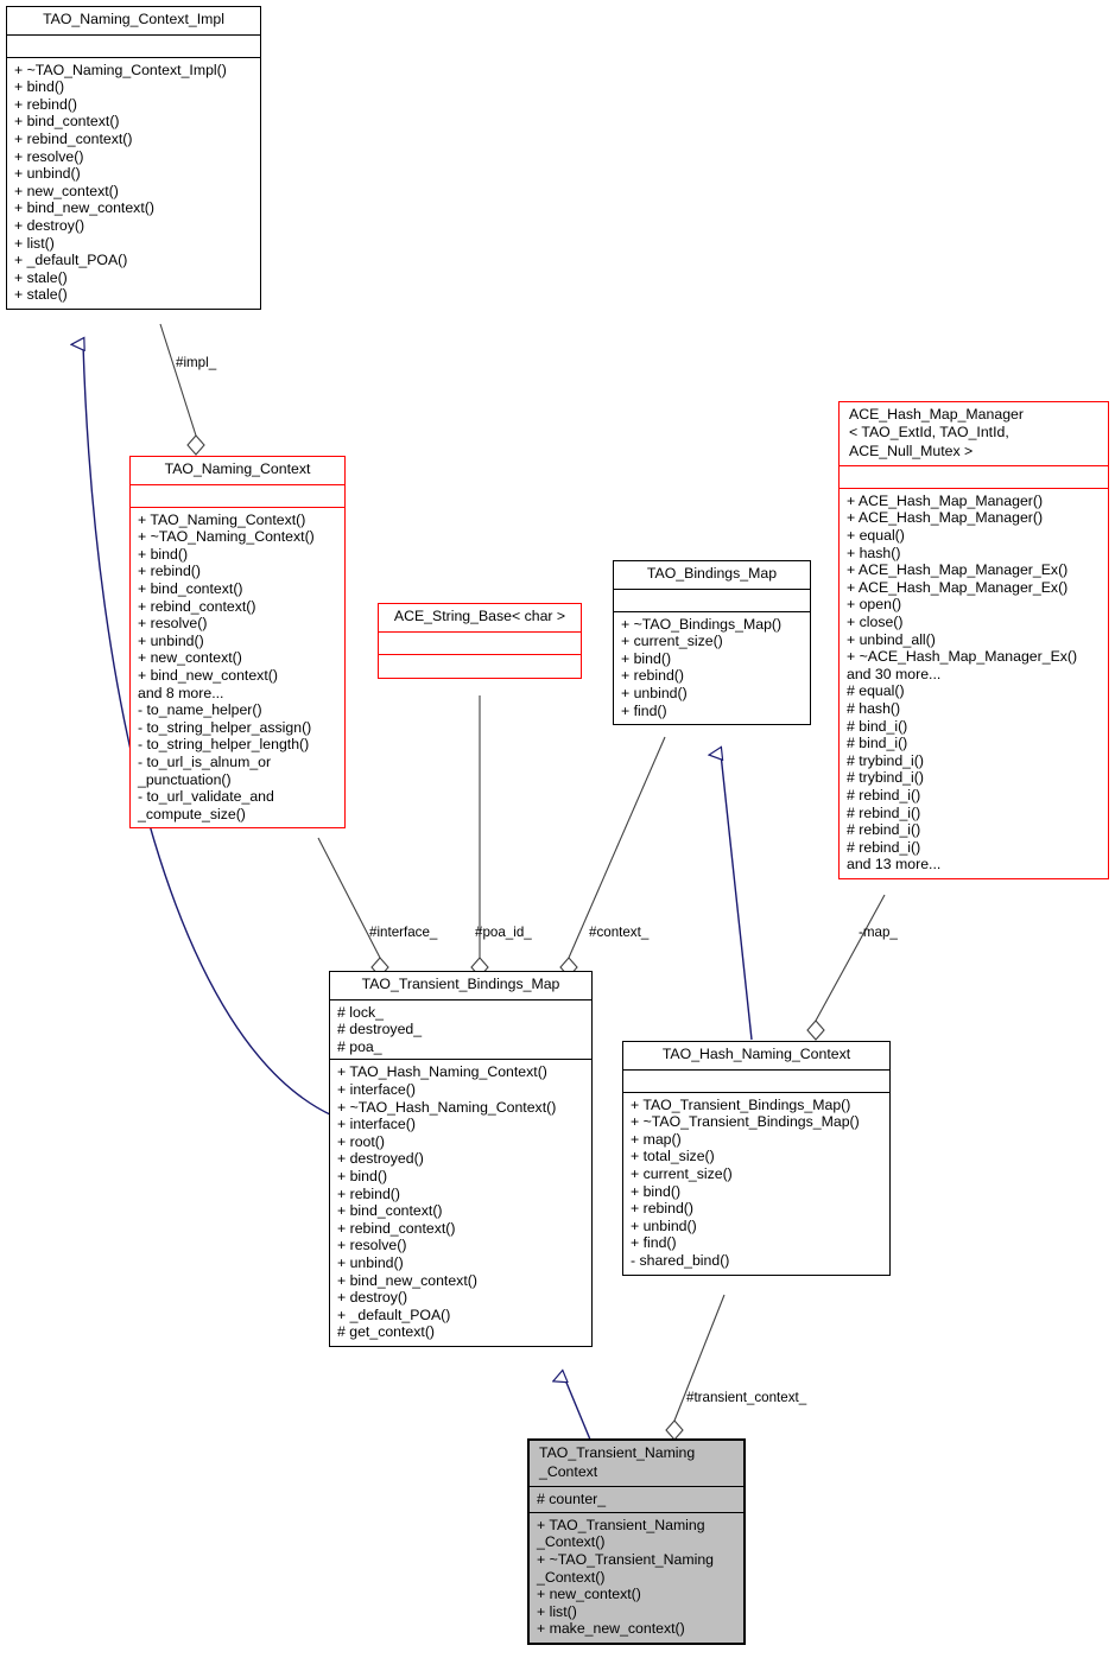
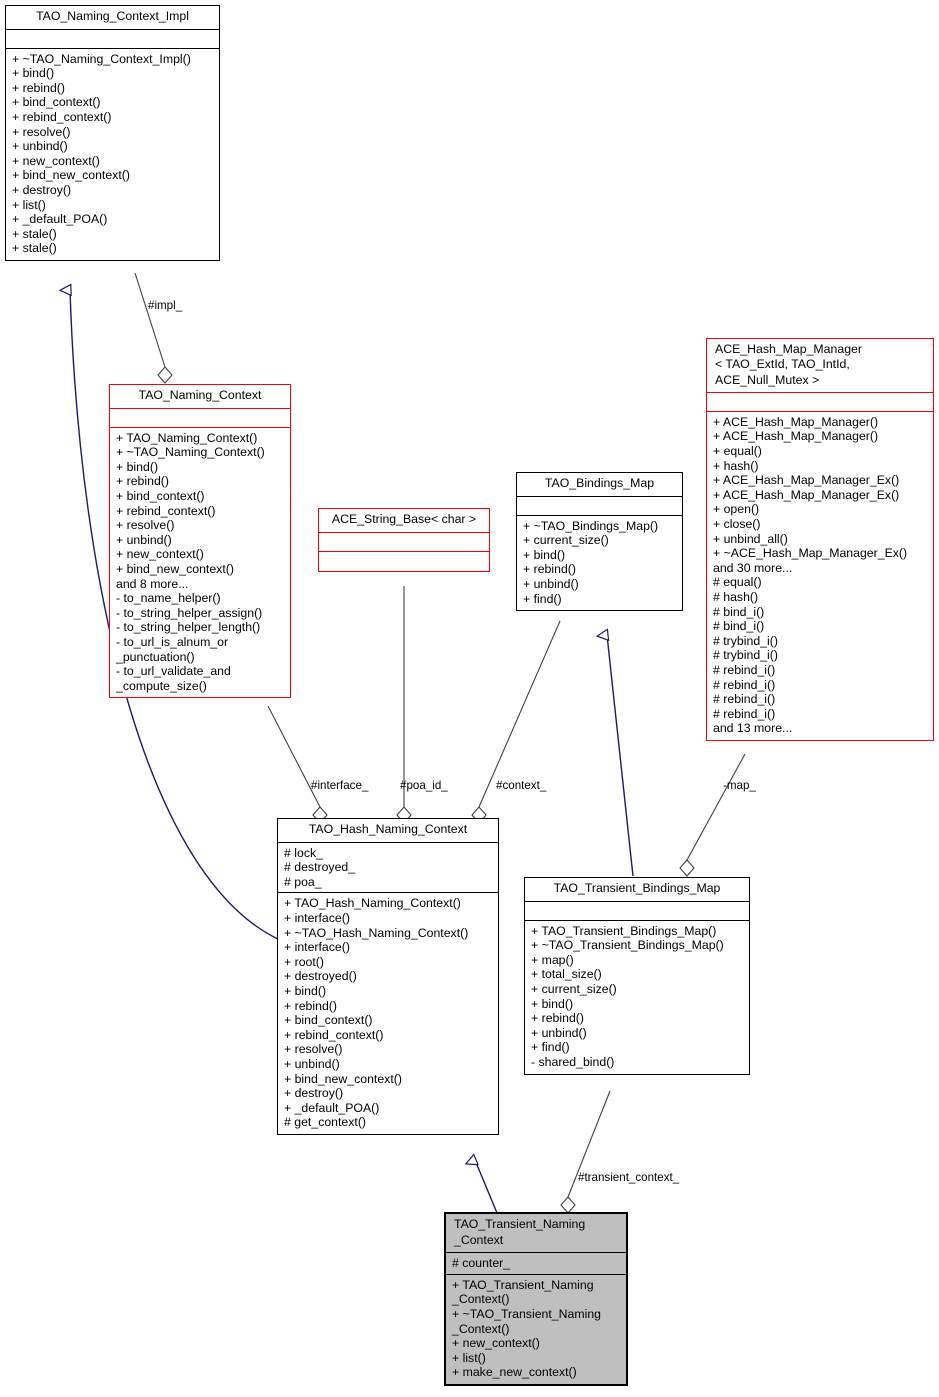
  TAO_Naming_Context_Impl
  + ~TAO_Naming_Context_Impl()
  + bind()
  + rebind()
  + bind_context()
  + rebind_context()
  + resolve()
  + unbind()
  + new_context()
  + bind_new_context()
  + destroy()
  + list()
  + _default_POA()
  + stale()
  + stale()
  TAO_Naming_Context
  + TAO_Naming_Context()
  + ~TAO_Naming_Context()
  + bind()
  + rebind()
  + bind_context()
  + rebind_context()
  + resolve()
  + unbind()
  + new_context()
  + bind_new_context()
  and 8 more...
  - to_name_helper()
  - to_string_helper_assign()
  - to_string_helper_length()
  - to_url_is_alnum_or
  _punctuation()
  - to_url_validate_and
  _compute_size()
  ACE_String_Base< char >
  TAO_Bindings_Map
  + ~TAO_Bindings_Map()
  + current_size()
  + bind()
  + rebind()
  + unbind()
  + find()
  ACE_Hash_Map_Manager
  < TAO_ExtId, TAO_IntId,
  ACE_Null_Mutex >
  + ACE_Hash_Map_Manager()
  + ACE_Hash_Map_Manager()
  + equal()
  + hash()
  + ACE_Hash_Map_Manager_Ex()
  + ACE_Hash_Map_Manager_Ex()
  + open()
  + close()
  + unbind_all()
  + ~ACE_Hash_Map_Manager_Ex()
  and 30 more...
  # equal()
  # hash()
  # bind_i()
  # bind_i()
  # trybind_i()
  # trybind_i()
  # rebind_i()
  # rebind_i()
  # rebind_i()
  # rebind_i()
  and 13 more...
- TAO_Transient_Bindings_Map
+ TAO_Hash_Naming_Context
  # lock_
  # destroyed_
  # poa_
  + TAO_Hash_Naming_Context()
  + interface()
  + ~TAO_Hash_Naming_Context()
  + interface()
  + root()
  + destroyed()
  + bind()
  + rebind()
  + bind_context()
  + rebind_context()
  + resolve()
  + unbind()
  + bind_new_context()
  + destroy()
  + _default_POA()
  # get_context()
- TAO_Hash_Naming_Context
+ TAO_Transient_Bindings_Map
  + TAO_Transient_Bindings_Map()
  + ~TAO_Transient_Bindings_Map()
  + map()
  + total_size()
  + current_size()
  + bind()
  + rebind()
  + unbind()
  + find()
  - shared_bind()
  TAO_Transient_Naming
  _Context
  # counter_
  + TAO_Transient_Naming
  _Context()
  + ~TAO_Transient_Naming
  _Context()
  + new_context()
  + list()
  + make_new_context()
  #impl_
  #interface_
  #poa_id_
  #context_
  -map_
  #transient_context_
